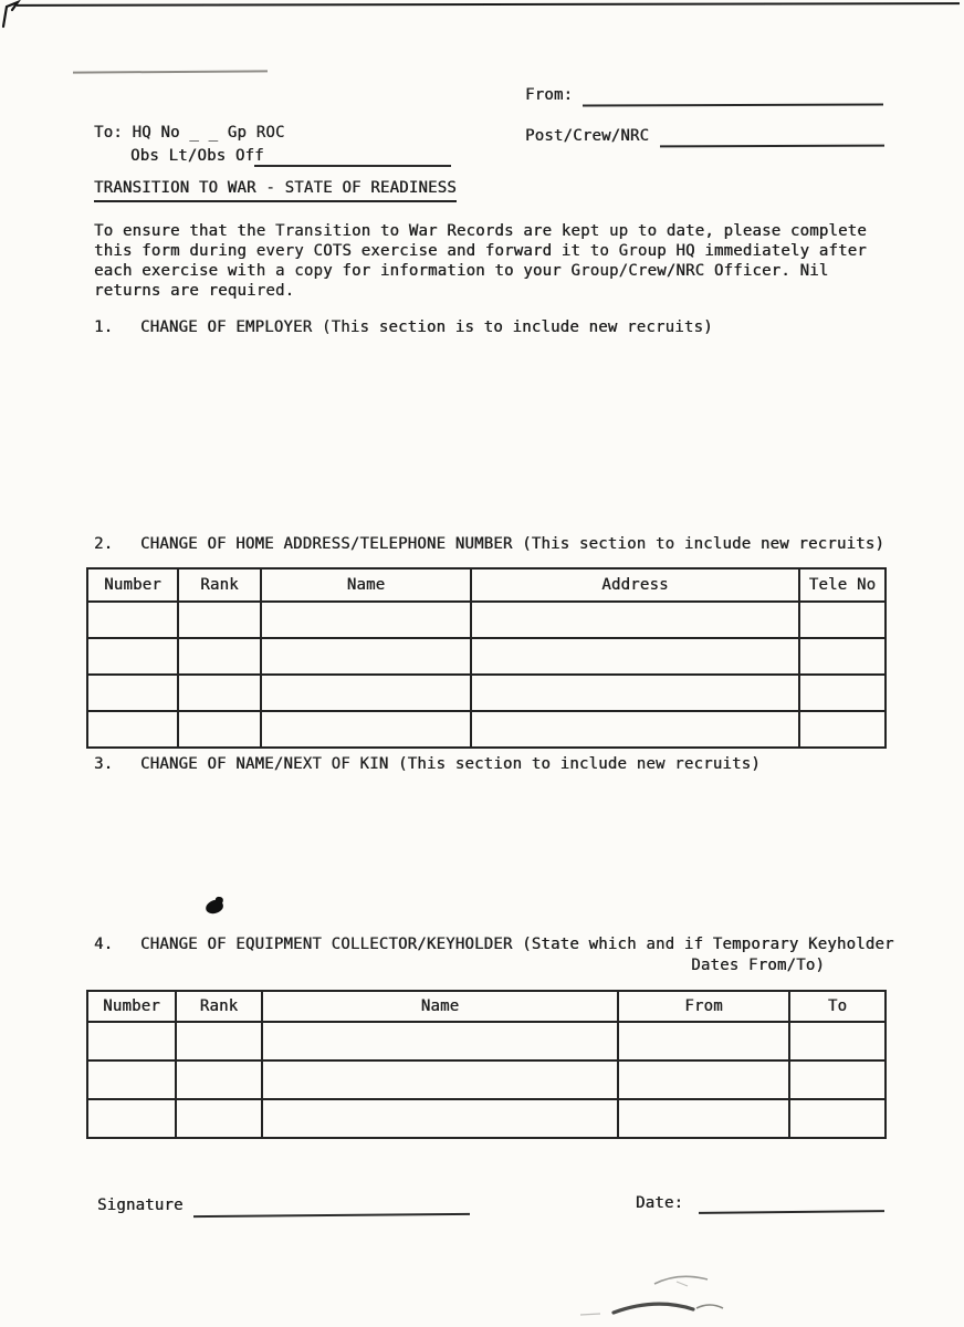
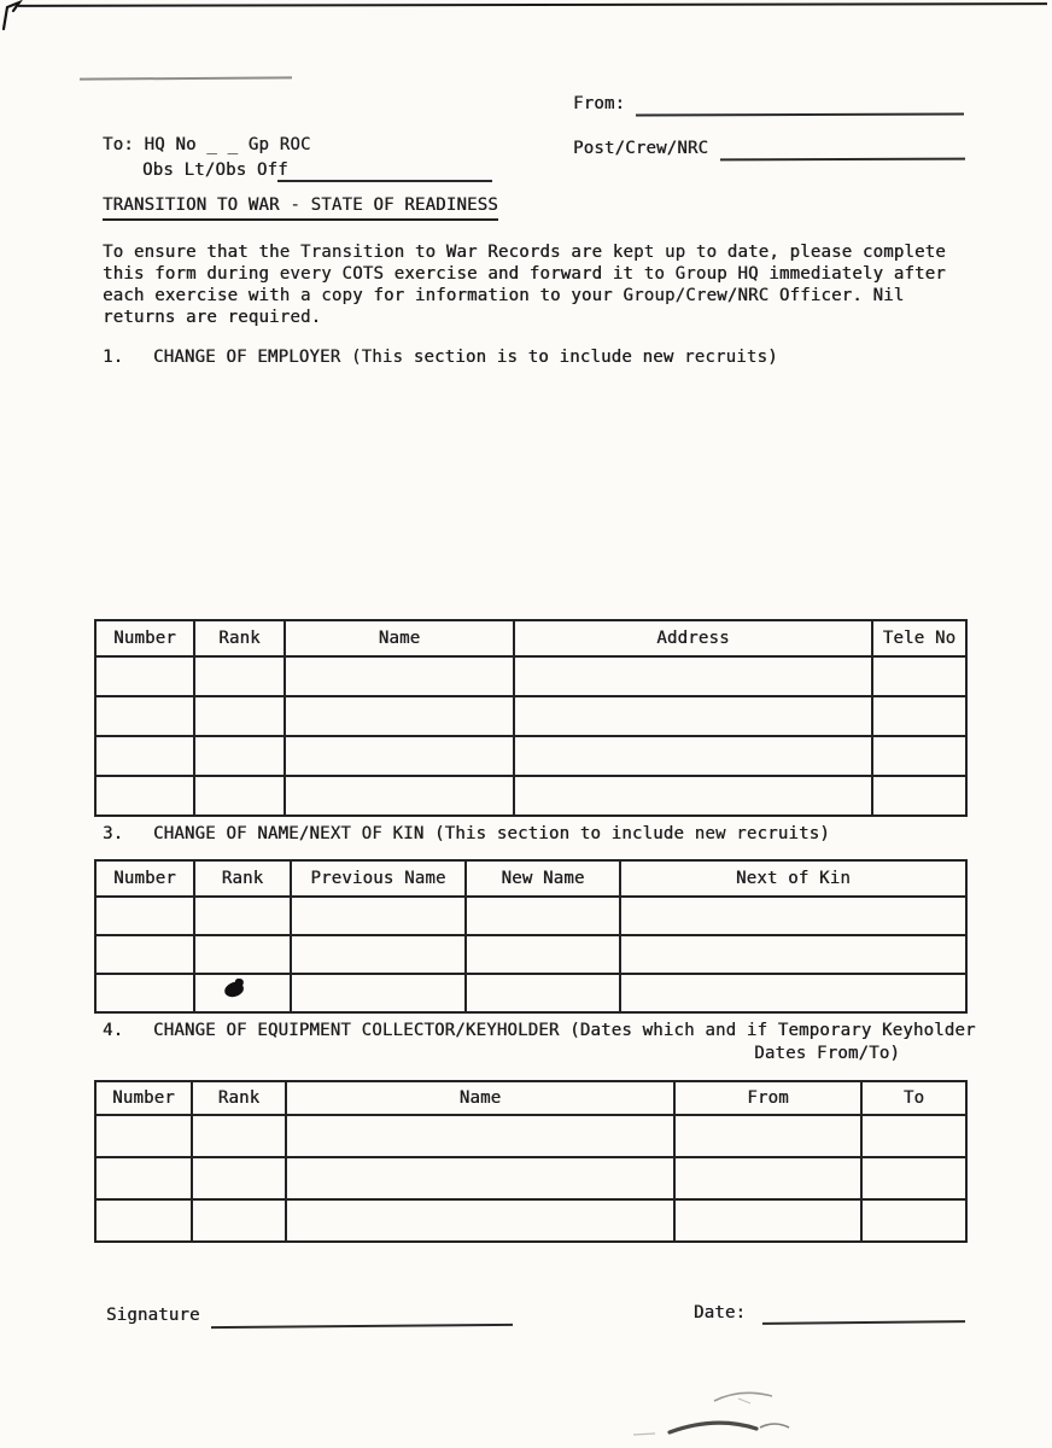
  From:
  Post/Crew/NRC
  To: HQ No _ _ Gp ROC
  Obs Lt/Obs Off
  TRANSITION TO WAR - STATE OF READINESS
  To ensure that the Transition to War Records are kept up to date, please complete
  this form during every COTS exercise and forward it to Group HQ immediately after
  each exercise with a copy for information to your Group/Crew/NRC Officer. Nil
  returns are required.
  1.
  CHANGE OF EMPLOYER (This section is to include new recruits)
- 2.
- CHANGE OF HOME ADDRESS/TELEPHONE NUMBER (This section to include new recruits)
  Number	Rank	Name	Address	Tele No
  3.
  CHANGE OF NAME/NEXT OF KIN (This section to include new recruits)
+ Number	Rank	Previous Name	New Name	Next of Kin
  4.
- CHANGE OF EQUIPMENT COLLECTOR/KEYHOLDER (State which and if Temporary Keyholder
+ CHANGE OF EQUIPMENT COLLECTOR/KEYHOLDER (Dates which and if Temporary Keyholder
  Dates From/To)
  Number	Rank	Name	From	To
  Signature
  Date:
